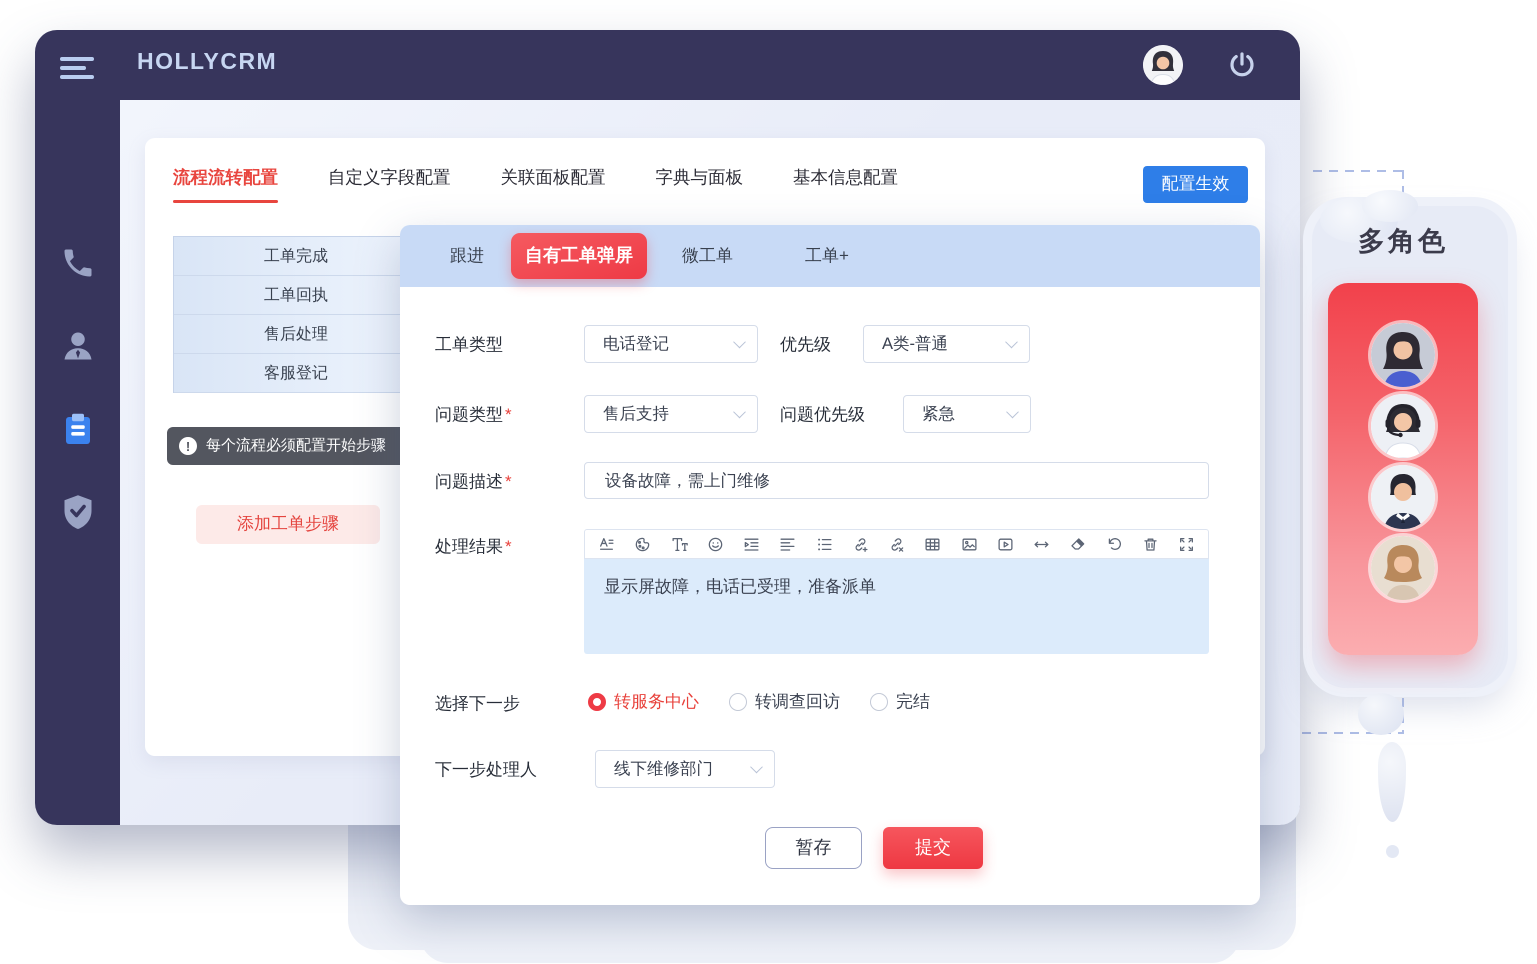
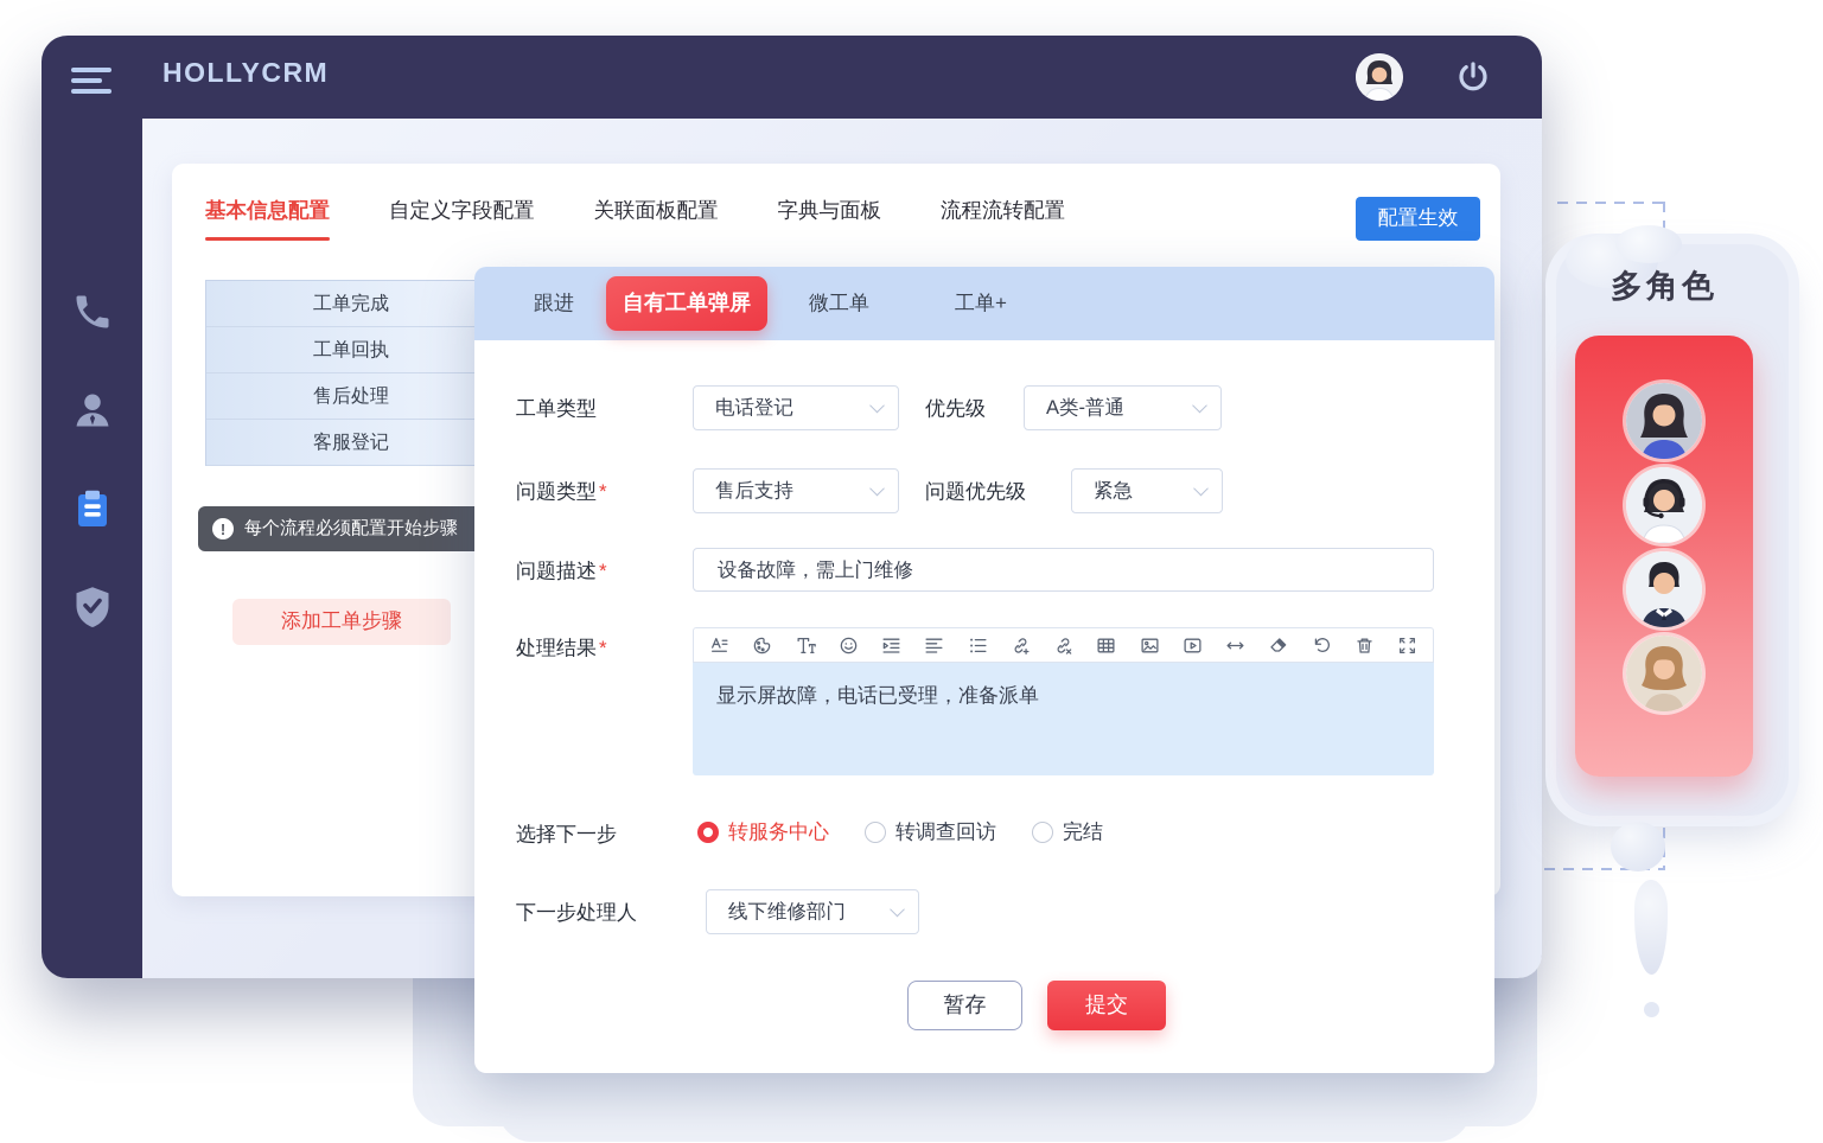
  多角色
  HOLLYCRM
- 流程流转配置
+ 基本信息配置
  自定义字段配置
  关联面板配置
  字典与面板
- 基本信息配置
+ 流程流转配置
  配置生效
  工单完成
  工单回执
  售后处理
  客服登记
  !
  每个流程必须配置开始步骤
  添加工单步骤
  跟进
  自有工单弹屏
  微工单
  工单+
  工单类型
  电话登记
  优先级
  A类-普通
  问题类型*
  售后支持
  问题优先级
  紧急
  问题描述*
  设备故障，需上门维修
  处理结果*
  显示屏故障，电话已受理，准备派单
  选择下一步
  转服务中心
  转调查回访
  完结
  下一步处理人
  线下维修部门
  暂存
  提交
